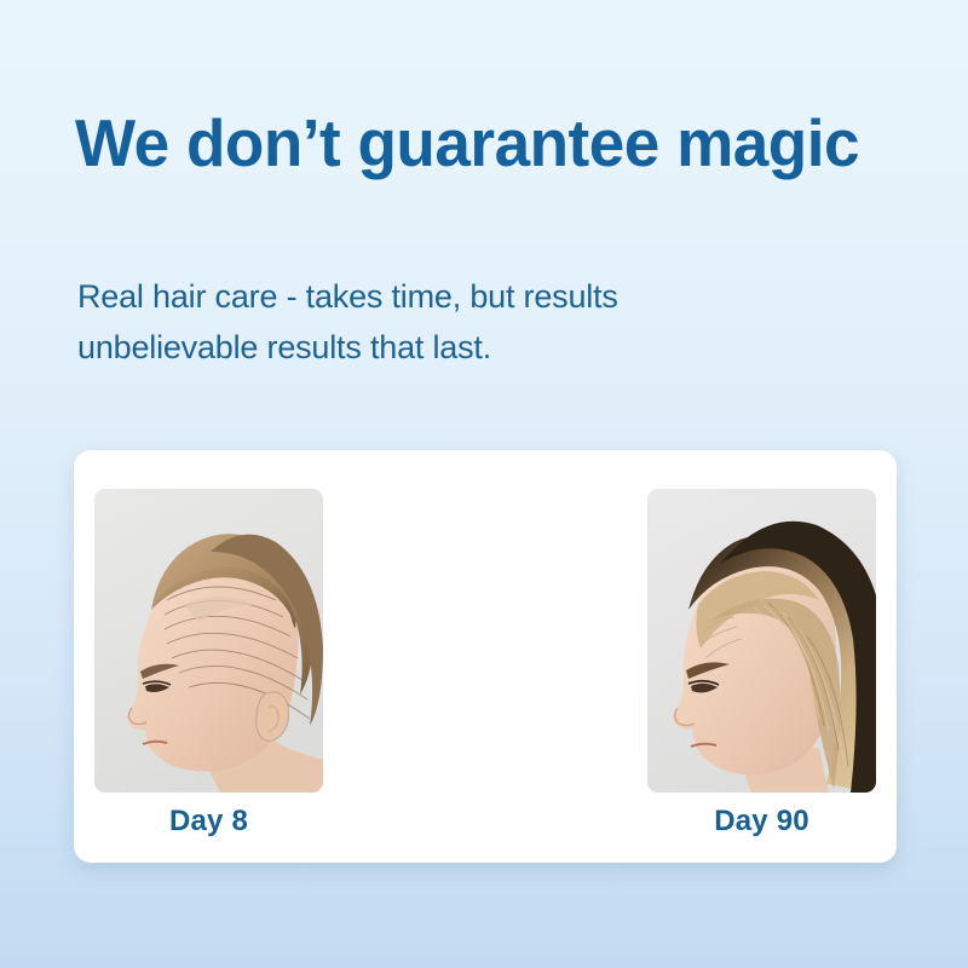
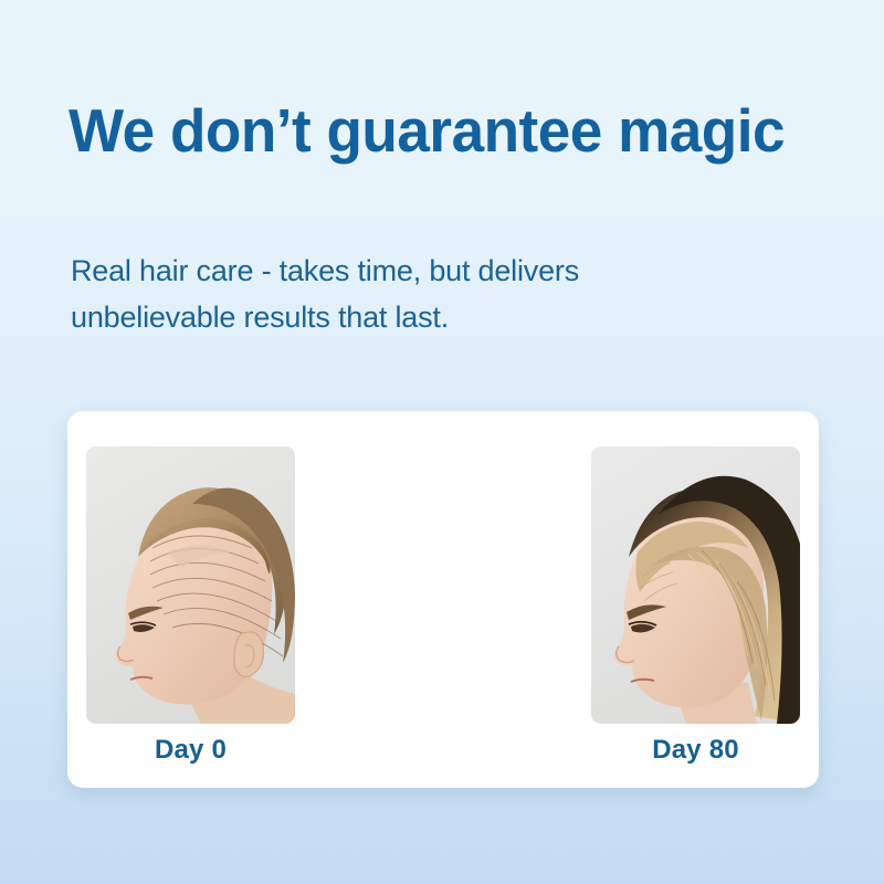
  We don’t guarantee magic
- Real hair care - takes time, but results
+ Real hair care - takes time, but delivers
  unbelievable results that last.
- Day 8
+ Day 0
- Day 90
+ Day 80
